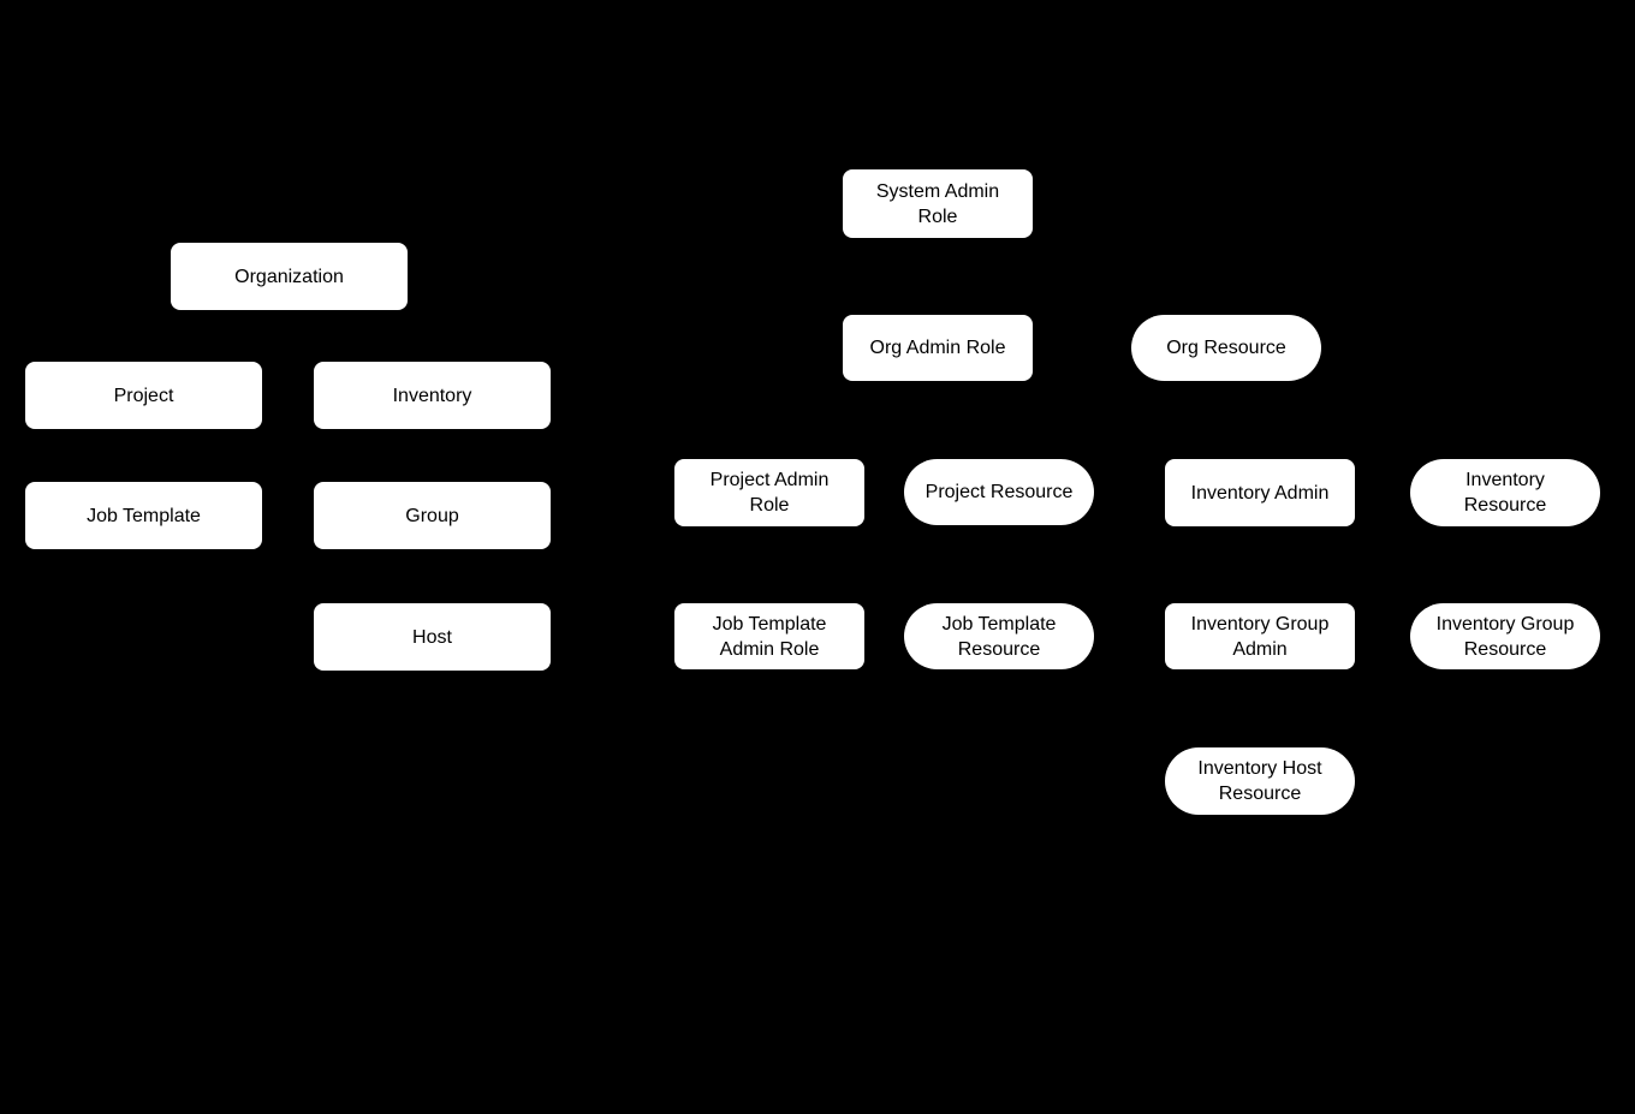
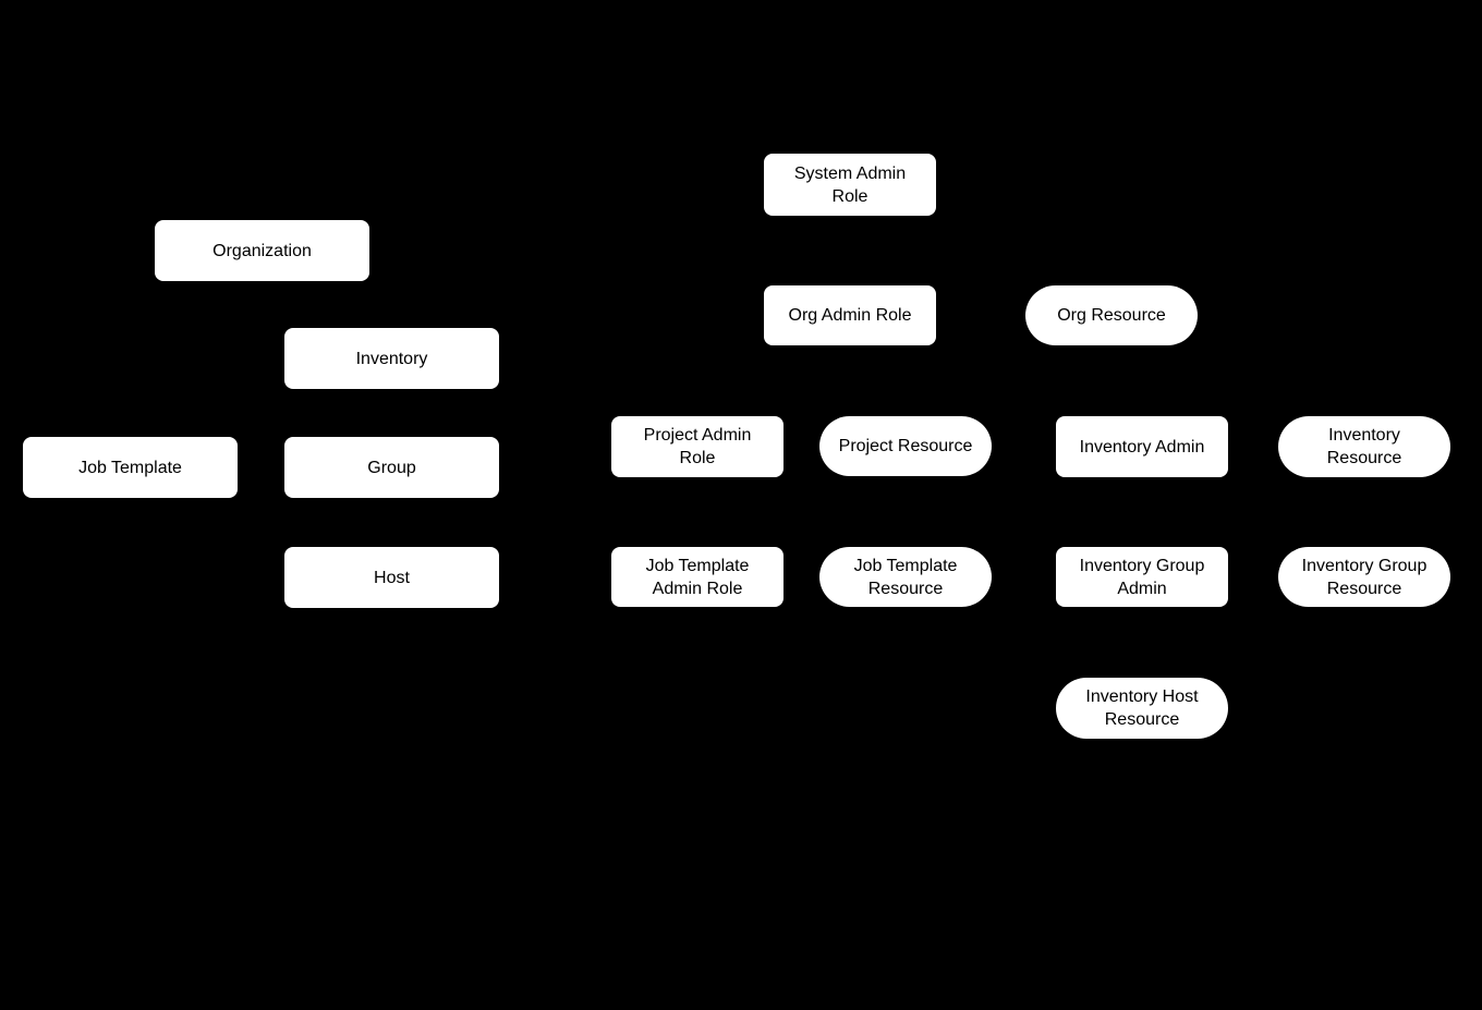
  Organization
- Project
  Inventory
  Job Template
  Group
  Host
  System Admin
  Role
  Org Admin Role
  Org Resource
  Project Admin
  Role
  Project Resource
  Inventory Admin
  Inventory
  Resource
  Job Template
  Admin Role
  Job Template
  Resource
  Inventory Group
  Admin
  Inventory Group
  Resource
  Inventory Host
  Resource
